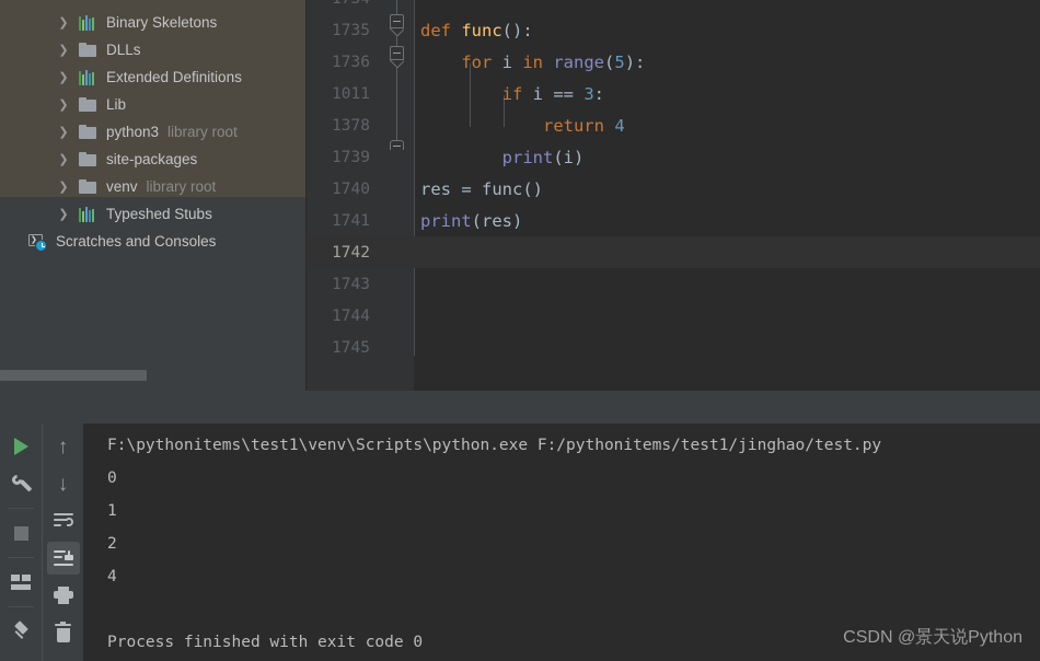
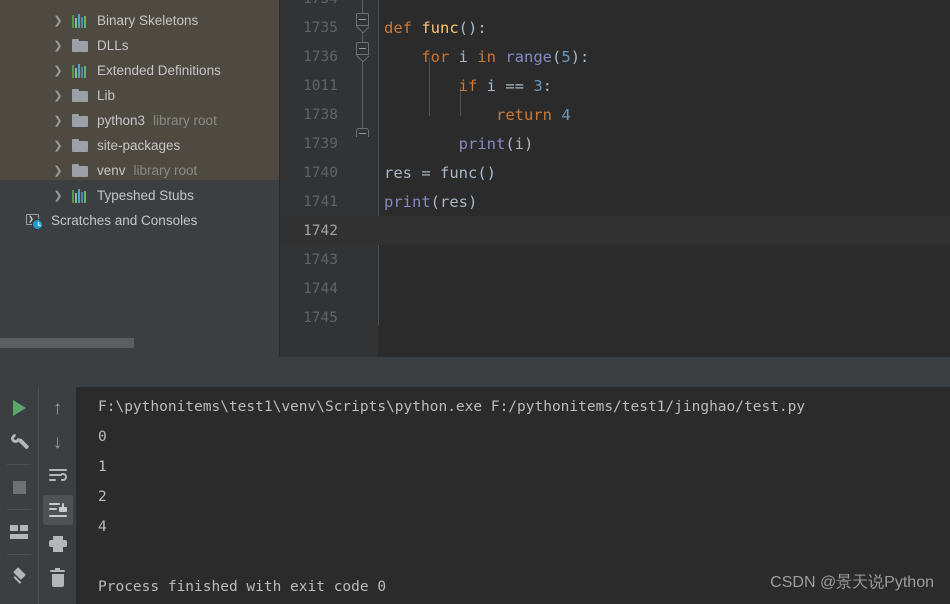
  ❯
  Binary Skeletons
  ❯
  DLLs
  ❯
  Extended Definitions
  ❯
  Lib
  ❯
  python3
  library root
  ❯
  site-packages
  ❯
  venv
  library root
  ❯
  Typeshed Stubs
  Scratches and Consoles
  1735
  def
  func
  ():
  1736
  for
  i
  in
  range
  (
  5
  ):
  1011
  if
  i ==
  3
  :
- 1378
+ 1738
  return
  4
  1739
  print
  (i)
  1740
  res =
  func
  ()
  1741
  print
  (res)
  1742
  1743
  1744
  1745
  ↑
  ↓
  F:\pythonitems\test1\venv\Scripts\python.exe F:/pythonitems/test1/jinghao/test.py
  0
  1
  2
  4
  Process finished with exit code 0
  CSDN @景天说Python
